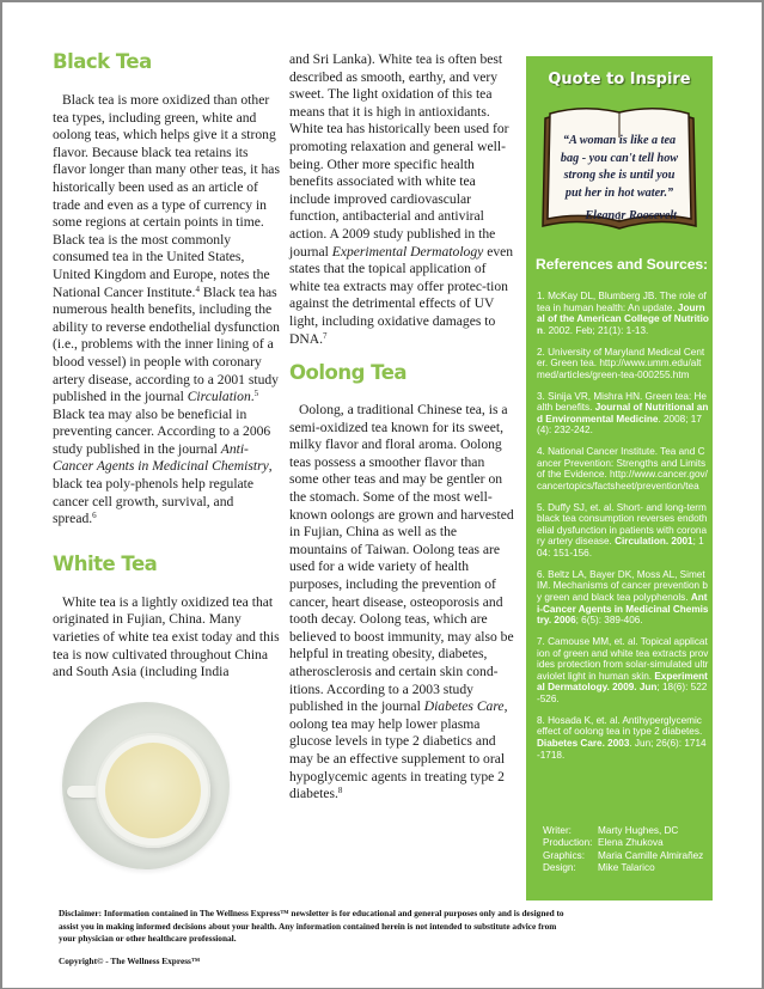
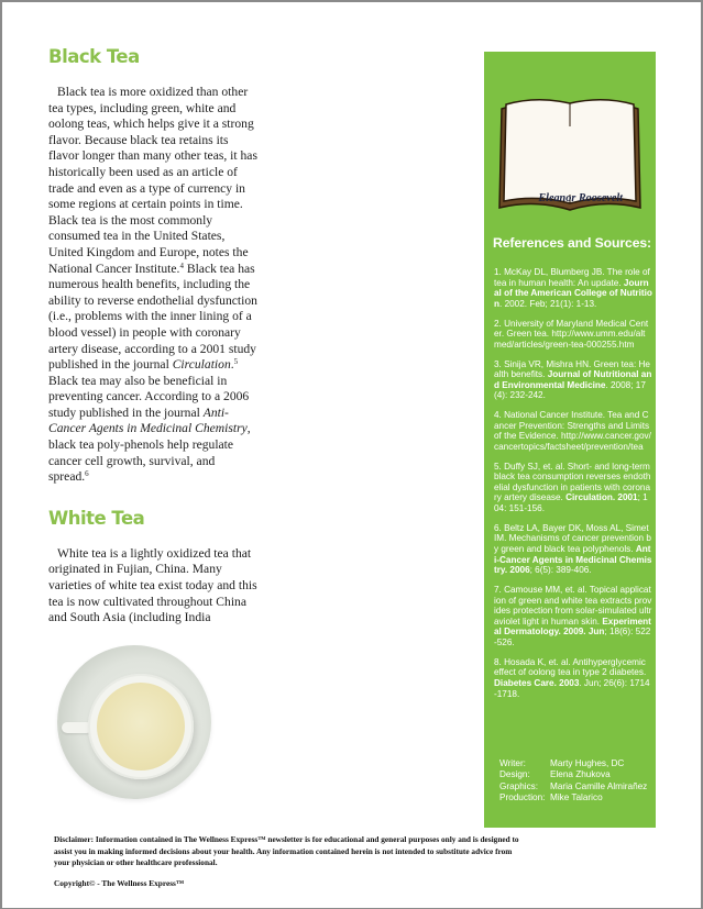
  Black Tea
  Black tea is more oxidized than other tea types, including green, white and oolong teas, which helps give it a strong flavor. Because black tea retains its flavor longer than many other teas, it has historically been used as an article of trade and even as a type of currency in some regions at certain points in time. Black tea is the most commonly consumed tea in the United States, United Kingdom and Europe, notes the National Cancer Institute.4 Black tea has numerous health benefits, including the ability to reverse endothelial dysfunction (i.e., problems with the inner lining of a blood vessel) in people with coronary artery disease, according to a 2001 study published in the journal Circulation.5 Black tea may also be beneficial in preventing cancer. According to a 2006 study published in the journal Anti-Cancer Agents in Medicinal Chemistry, black tea poly-phenols help regulate cancer cell growth, survival, and spread.6
  White Tea
  White tea is a lightly oxidized tea that originated in Fujian, China. Many varieties of white tea exist today and this tea is now cultivated throughout China and South Asia (including India
- and Sri Lanka). White tea is often best described as smooth, earthy, and very sweet. The light oxidation of this tea means that it is high in antioxidants. White tea has historically been used for promoting relaxation and general well-being. Other more specific health benefits associated with white tea include improved cardiovascular function, antibacterial and antiviral action. A 2009 study published in the journal Experimental Dermatology even states that the topical application of white tea extracts may offer protec-tion against the detrimental effects of UV light, including oxidative damages to DNA.7
- Oolong Tea
- Oolong, a traditional Chinese tea, is a semi-oxidized tea known for its sweet, milky flavor and floral aroma. Oolong teas possess a smoother flavor than some other teas and may be gentler on the stomach. Some of the most well-known oolongs are grown and harvested in Fujian, China as well as the mountains of Taiwan. Oolong teas are used for a wide variety of health purposes, including the prevention of cancer, heart disease, osteoporosis and tooth decay. Oolong teas, which are believed to boost immunity, may also be helpful in treating obesity, diabetes, atherosclerosis and certain skin cond-itions. According to a 2003 study published in the journal Diabetes Care, oolong tea may help lower plasma glucose levels in type 2 diabetics and may be an effective supplement to oral hypoglycemic agents in treating type 2 diabetes.8
- Quote to Inspire
- “A woman is like a tea bag - you can't tell how strong she is until you put her in hot water.”
  Eleanor Roosevelt
  References and Sources:
  1. McKay DL, Blumberg JB. The role of tea in human health: An update. Journal of the American College of Nutrition. 2002. Feb; 21(1): 1-13.
  2. University of Maryland Medical Center. Green tea. http://www.umm.edu/altmed/articles/green-tea-000255.htm
  3. Sinija VR, Mishra HN. Green tea: Health benefits. Journal of Nutritional and Environmental Medicine. 2008; 17(4): 232-242.
  4. National Cancer Institute. Tea and Cancer Prevention: Strengths and Limits of the Evidence. http://www.cancer.gov/cancertopics/factsheet/prevention/tea
  5. Duffy SJ, et. al. Short- and long-term black tea consumption reverses endothelial dysfunction in patients with coronary artery disease. Circulation. 2001; 104: 151-156.
  6. Beltz LA, Bayer DK, Moss AL, Simet IM. Mechanisms of cancer prevention by green and black tea polyphenols. Anti-Cancer Agents in Medicinal Chemistry. 2006; 6(5): 389-406.
  7. Camouse MM, et. al. Topical application of green and white tea extracts provides protection from solar-simulated ultraviolet light in human skin. Experimental Dermatology. 2009. Jun; 18(6): 522-526.
  8. Hosada K, et. al. Antihyperglycemic effect of oolong tea in type 2 diabetes. Diabetes Care. 2003. Jun; 26(6): 1714-1718.
  Writer:
  Marty Hughes, DC
- Production:
+ Design:
  Elena Zhukova
  Graphics:
  Maria Camille Almirañez
- Design:
+ Production:
  Mike Talarico
  Disclaimer: Information contained in The Wellness Express™ newsletter is for educational and general purposes only and is designed to assist you in making informed decisions about your health. Any information contained herein is not intended to substitute advice from your physician or other healthcare professional.
  Copyright© - The Wellness Express™
